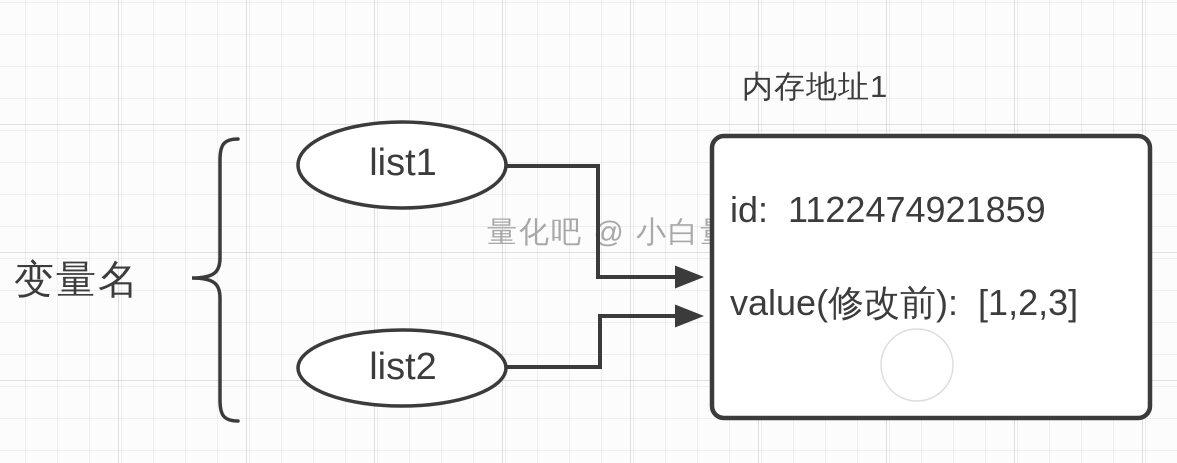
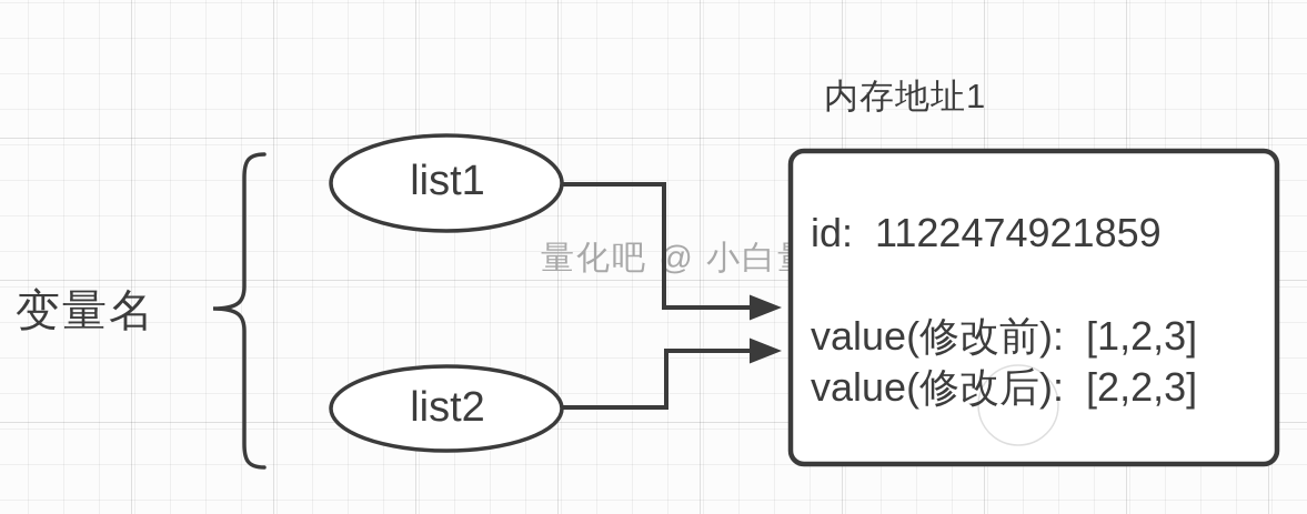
  量化吧 @ 小白
  变量名
  list1
  list2
  内存地址1
  id: 1122474921859
  value(修改前): [1,2,3]
+ value(修改后): [2,2,3]
